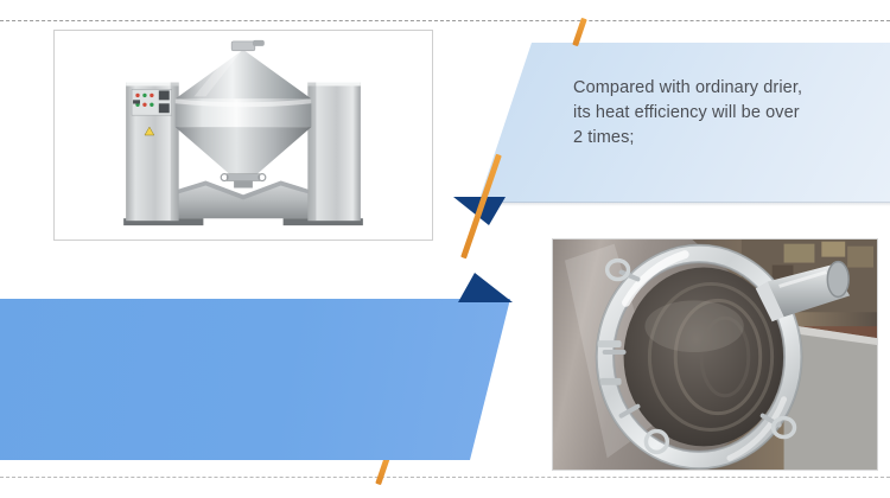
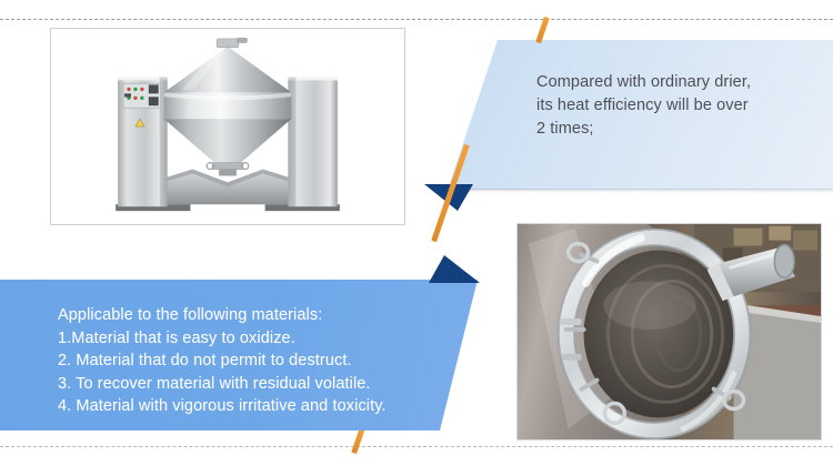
  Compared with ordinary drier,
  its heat efficiency will be over
  2 times;
+ Applicable to the following materials:
+ 1.Material that is easy to oxidize.
+ 2. Material that do not permit to destruct.
+ 3. To recover material with residual volatile.
+ 4. Material with vigorous irritative and toxicity.
